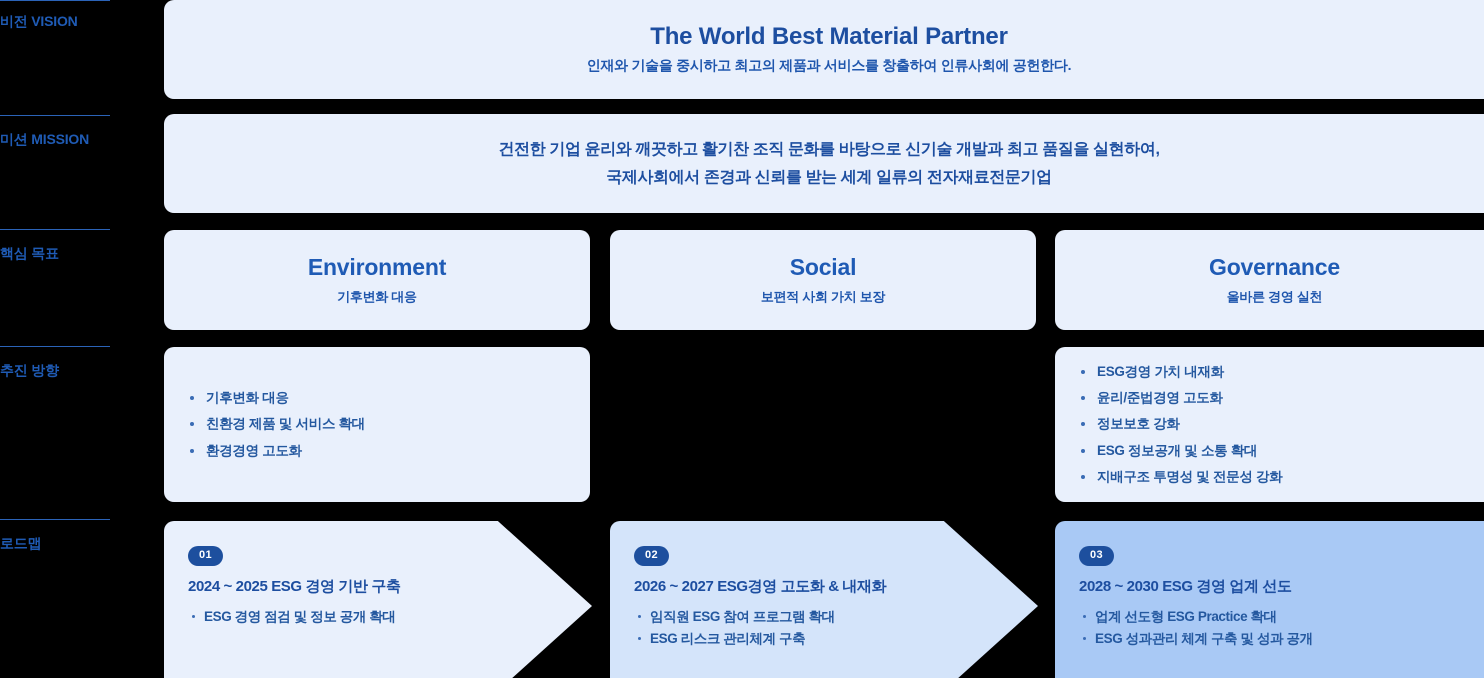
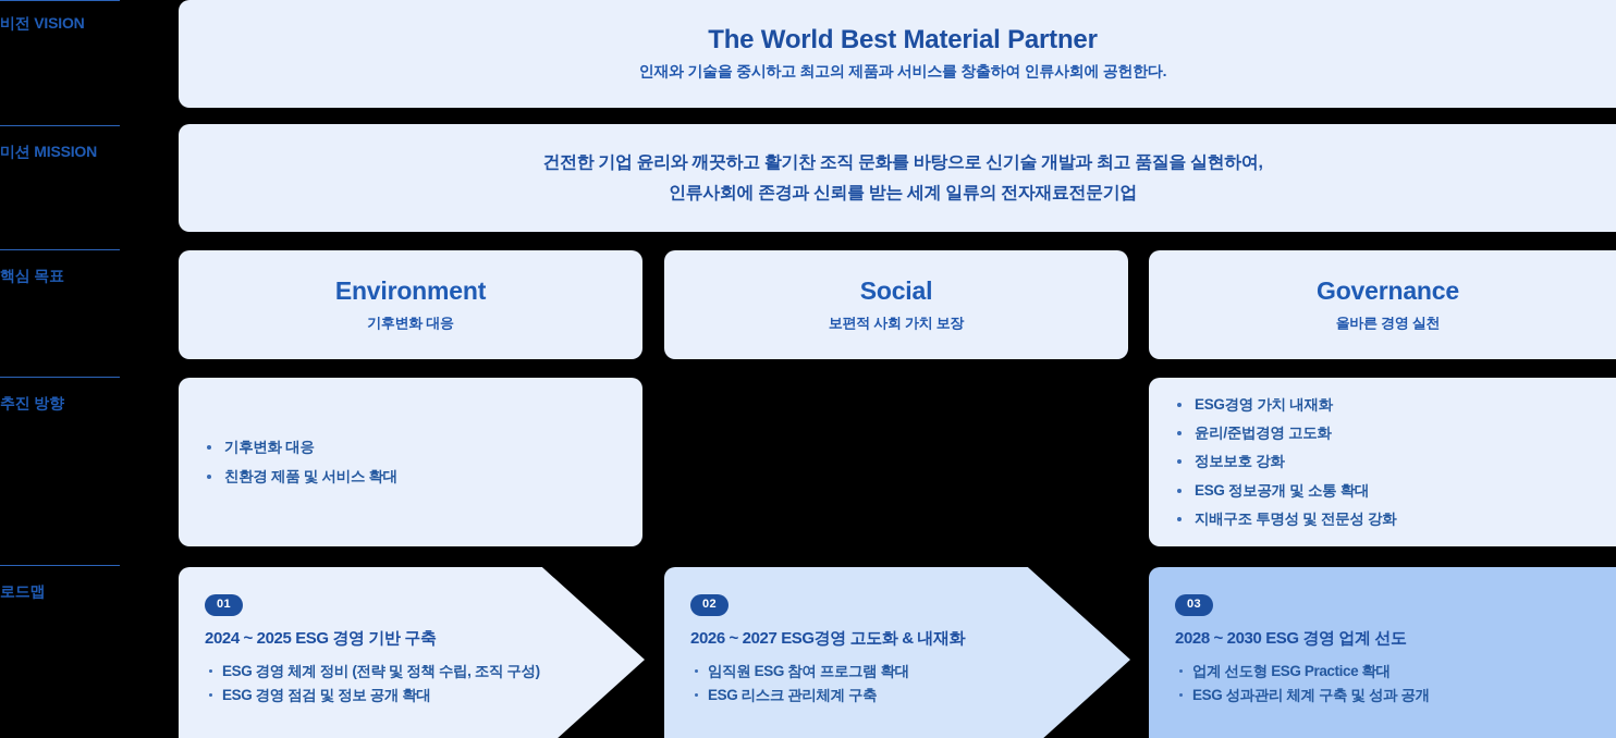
  비전 VISION
  미션 MISSION
  핵심 목표
  추진 방향
  로드맵
  The World Best Material Partner
  인재와 기술을 중시하고 최고의 제품과 서비스를 창출하여 인류사회에 공헌한다.
  건전한 기업 윤리와 깨끗하고 활기찬 조직 문화를 바탕으로 신기술 개발과 최고 품질을 실현하여,
- 국제사회에서 존경과 신뢰를 받는 세계 일류의 전자재료전문기업
+ 인류사회에 존경과 신뢰를 받는 세계 일류의 전자재료전문기업
  Environment
  기후변화 대응
  Social
  보편적 사회 가치 보장
  Governance
  올바른 경영 실천
  기후변화 대응
  친환경 제품 및 서비스 확대
- 환경경영 고도화
  ESG경영 가치 내재화
  윤리/준법경영 고도화
  정보보호 강화
  ESG 정보공개 및 소통 확대
  지배구조 투명성 및 전문성 강화
  01
  2024 ~ 2025 ESG 경영 기반 구축
+ ESG 경영 체계 정비 (전략 및 정책 수립, 조직 구성)
  ESG 경영 점검 및 정보 공개 확대
  02
  2026 ~ 2027 ESG경영 고도화 & 내재화
  임직원 ESG 참여 프로그램 확대
  ESG 리스크 관리체계 구축
  03
  2028 ~ 2030 ESG 경영 업계 선도
  업계 선도형 ESG Practice 확대
  ESG 성과관리 체계 구축 및 성과 공개
